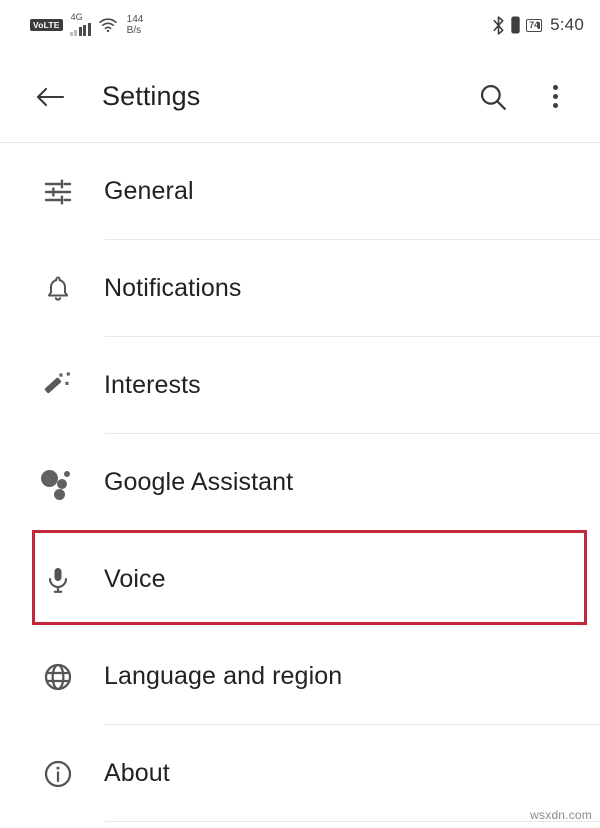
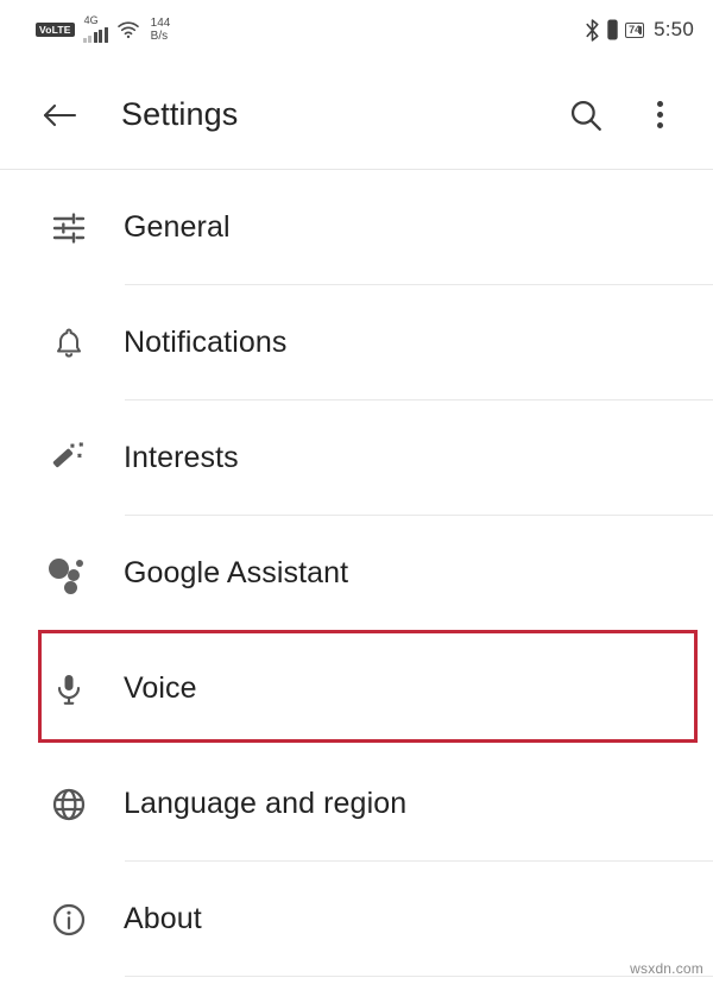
  VoLTE
  4G
  144
  B/s
  74
- 5:40
+ 5:50
  Settings
  General
  Notifications
  Interests
  Google Assistant
  Voice
  Language and region
  About
  wsxdn.com
